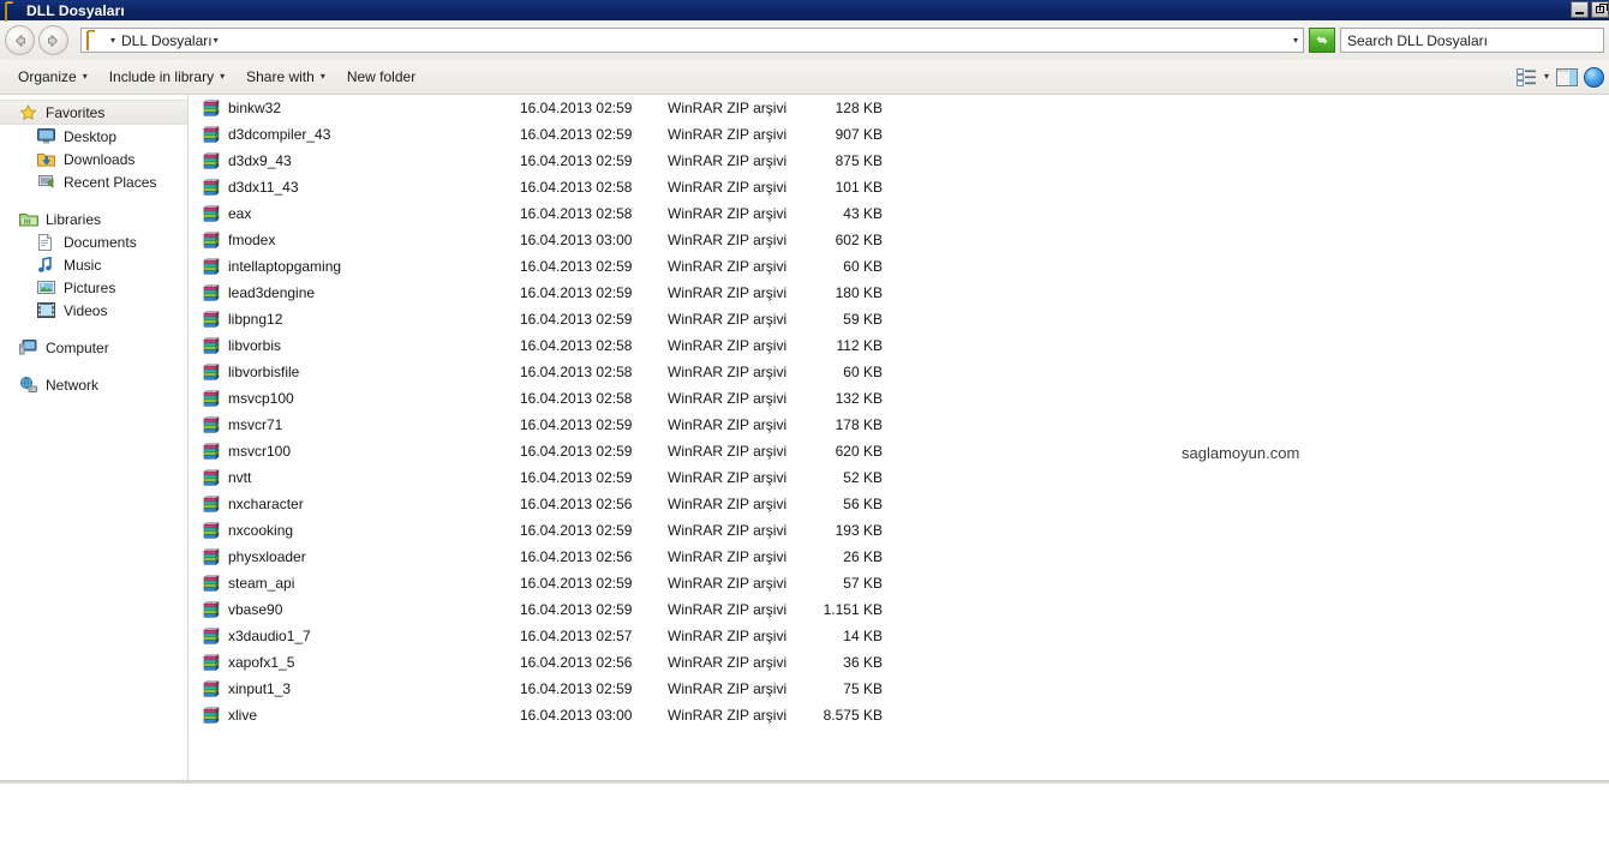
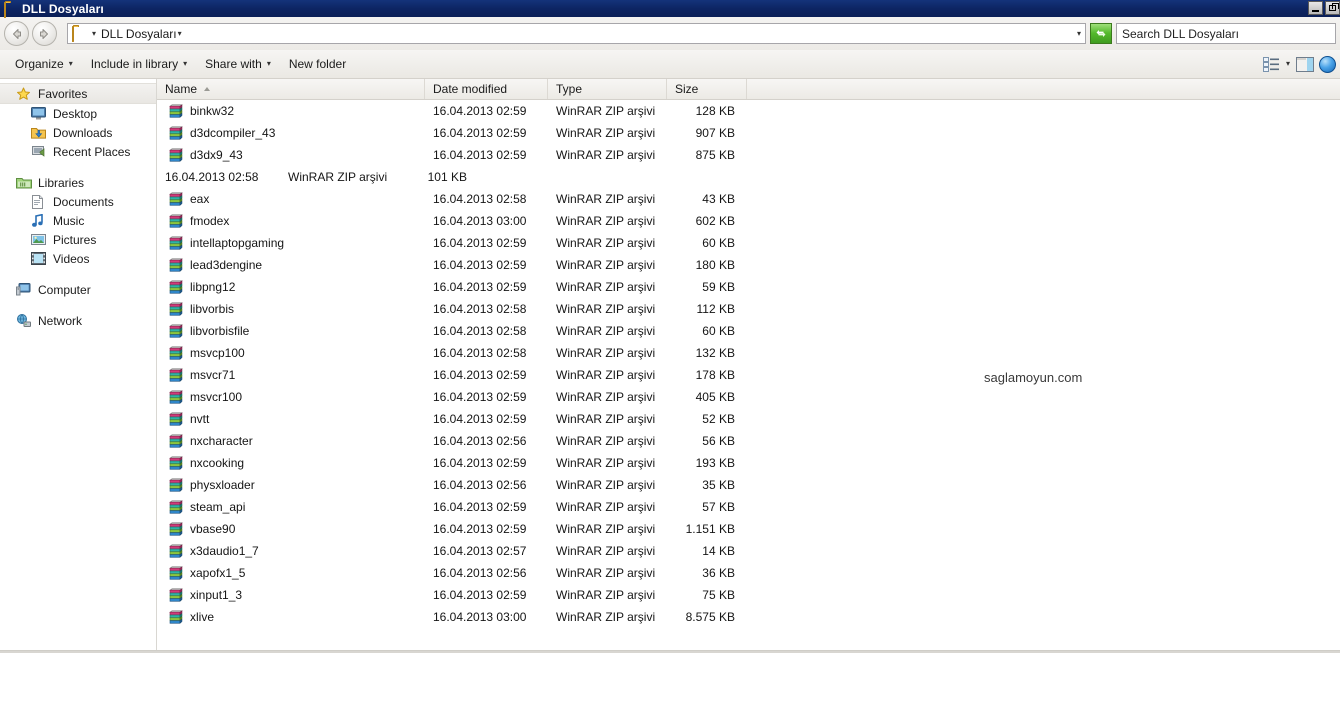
  DLL Dosyaları
  ▾
  DLL Dosyaları
  ▾
  ▾
  Search DLL Dosyaları
  Organize
  ▾
  Include in library
  ▾
  Share with
  ▾
  New folder
  ▾
  Favorites
  Desktop
  Downloads
  Recent Places
  Libraries
  Documents
  Music
  Pictures
  Videos
  Computer
  Network
+ Name
+ Date modified
+ Type
+ Size
  binkw32
  16.04.2013 02:59
  WinRAR ZIP arşivi
  128 KB
  d3dcompiler_43
  16.04.2013 02:59
  WinRAR ZIP arşivi
  907 KB
  d3dx9_43
  16.04.2013 02:59
  WinRAR ZIP arşivi
  875 KB
- d3dx11_43
  16.04.2013 02:58
  WinRAR ZIP arşivi
  101 KB
  eax
  16.04.2013 02:58
  WinRAR ZIP arşivi
  43 KB
  fmodex
  16.04.2013 03:00
  WinRAR ZIP arşivi
  602 KB
  intellaptopgaming
  16.04.2013 02:59
  WinRAR ZIP arşivi
  60 KB
  lead3dengine
  16.04.2013 02:59
  WinRAR ZIP arşivi
  180 KB
  libpng12
  16.04.2013 02:59
  WinRAR ZIP arşivi
  59 KB
  libvorbis
  16.04.2013 02:58
  WinRAR ZIP arşivi
  112 KB
  libvorbisfile
  16.04.2013 02:58
  WinRAR ZIP arşivi
  60 KB
  msvcp100
  16.04.2013 02:58
  WinRAR ZIP arşivi
  132 KB
  msvcr71
  16.04.2013 02:59
  WinRAR ZIP arşivi
  178 KB
  msvcr100
  16.04.2013 02:59
  WinRAR ZIP arşivi
- 620 KB
+ 405 KB
  nvtt
  16.04.2013 02:59
  WinRAR ZIP arşivi
  52 KB
  nxcharacter
  16.04.2013 02:56
  WinRAR ZIP arşivi
  56 KB
  nxcooking
  16.04.2013 02:59
  WinRAR ZIP arşivi
  193 KB
  physxloader
  16.04.2013 02:56
  WinRAR ZIP arşivi
- 26 KB
+ 35 KB
  steam_api
  16.04.2013 02:59
  WinRAR ZIP arşivi
  57 KB
  vbase90
  16.04.2013 02:59
  WinRAR ZIP arşivi
  1.151 KB
  x3daudio1_7
  16.04.2013 02:57
  WinRAR ZIP arşivi
  14 KB
  xapofx1_5
  16.04.2013 02:56
  WinRAR ZIP arşivi
  36 KB
  xinput1_3
  16.04.2013 02:59
  WinRAR ZIP arşivi
  75 KB
  xlive
  16.04.2013 03:00
  WinRAR ZIP arşivi
  8.575 KB
  saglamoyun.com
